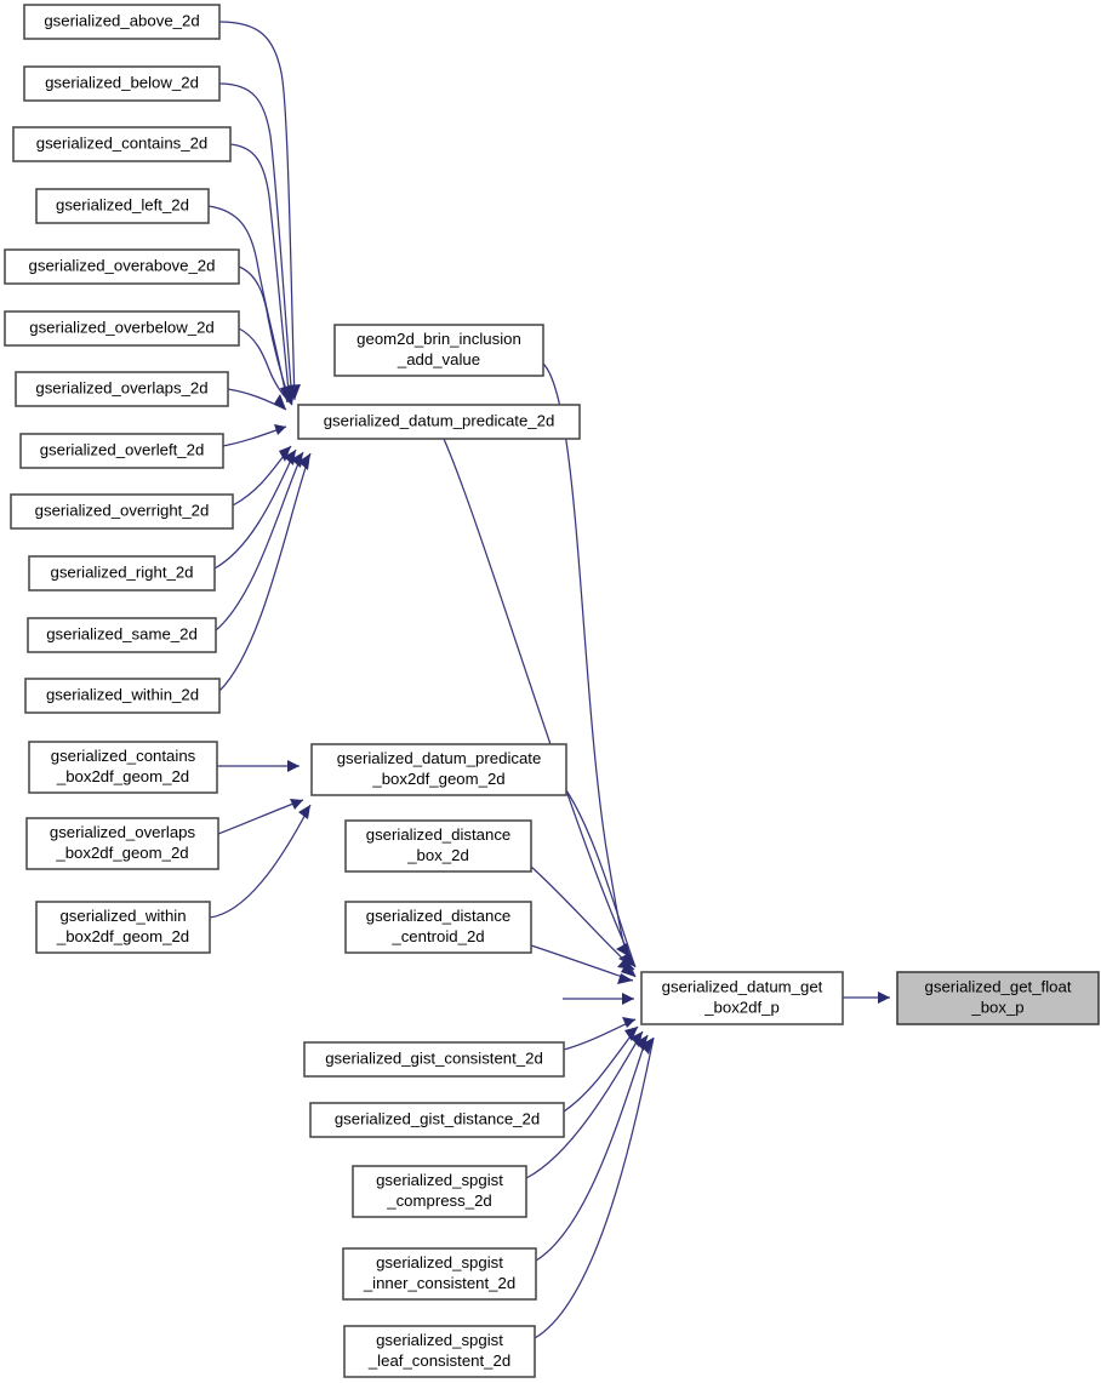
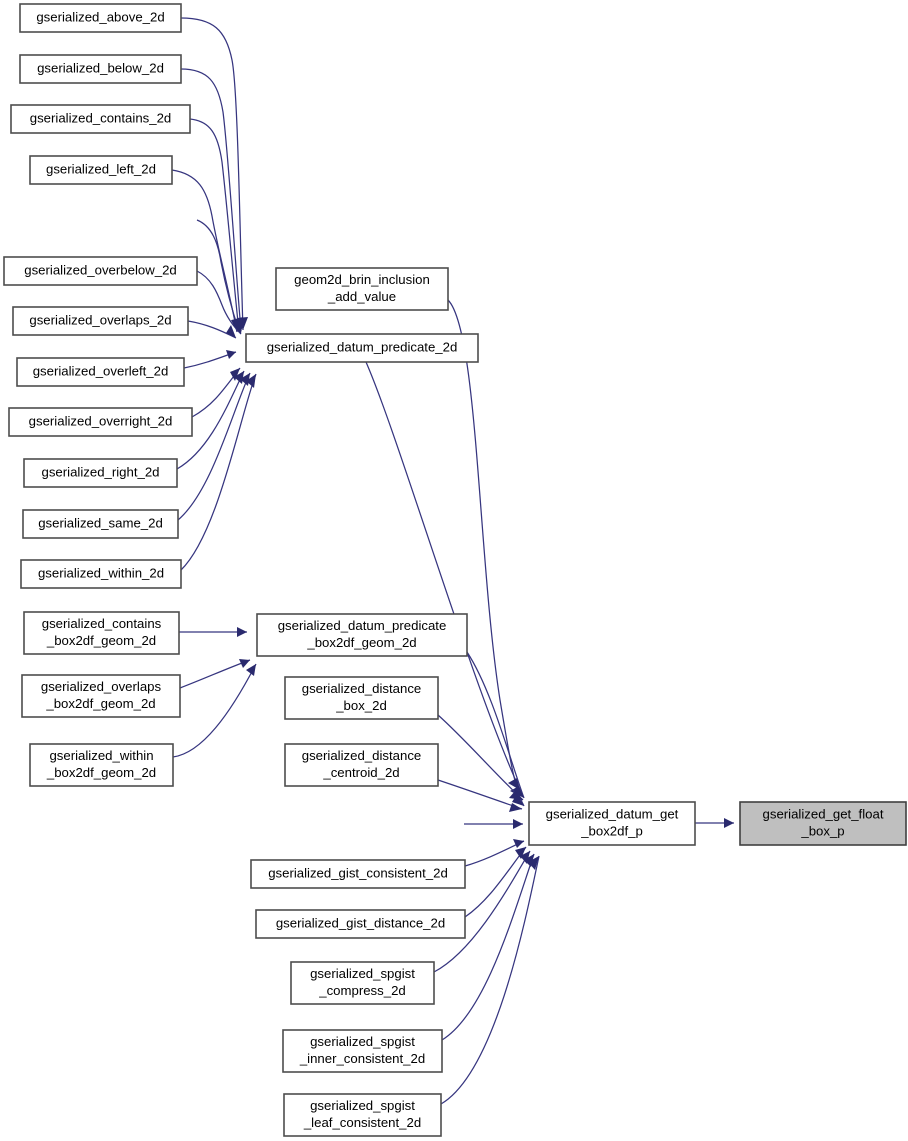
  gserialized_above_2d
  gserialized_below_2d
  gserialized_contains_2d
  gserialized_left_2d
- gserialized_overabove_2d
  gserialized_overbelow_2d
  gserialized_overlaps_2d
  gserialized_overleft_2d
  gserialized_overright_2d
  gserialized_right_2d
  gserialized_same_2d
  gserialized_within_2d
  gserialized_contains
  _box2df_geom_2d
  gserialized_overlaps
  _box2df_geom_2d
  gserialized_within
  _box2df_geom_2d
  geom2d_brin_inclusion
  _add_value
  gserialized_datum_predicate_2d
  gserialized_datum_predicate
  _box2df_geom_2d
  gserialized_distance
  _box_2d
  gserialized_distance
  _centroid_2d
  gserialized_gist_consistent_2d
  gserialized_gist_distance_2d
  gserialized_spgist
  _compress_2d
  gserialized_spgist
  _inner_consistent_2d
  gserialized_spgist
  _leaf_consistent_2d
  gserialized_datum_get
  _box2df_p
  gserialized_get_float
  _box_p
